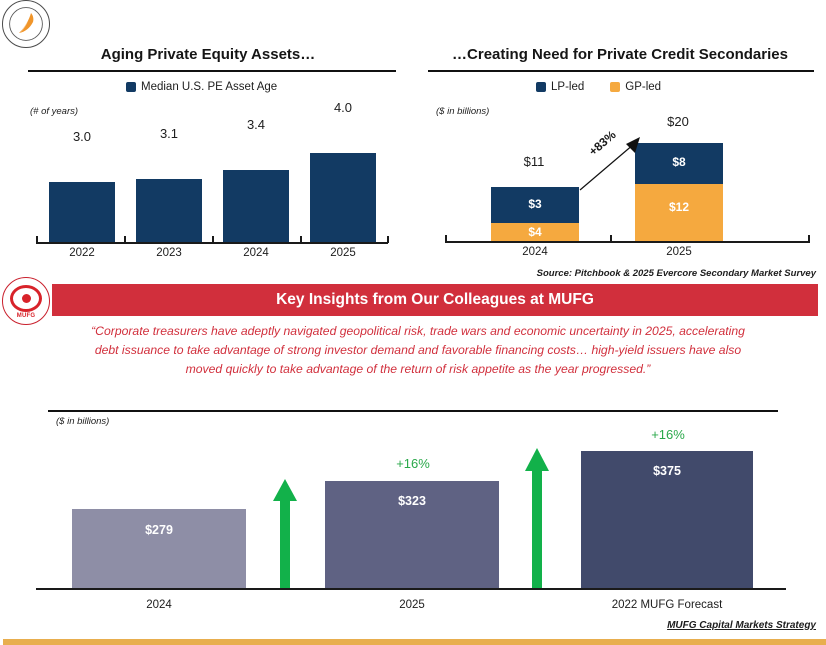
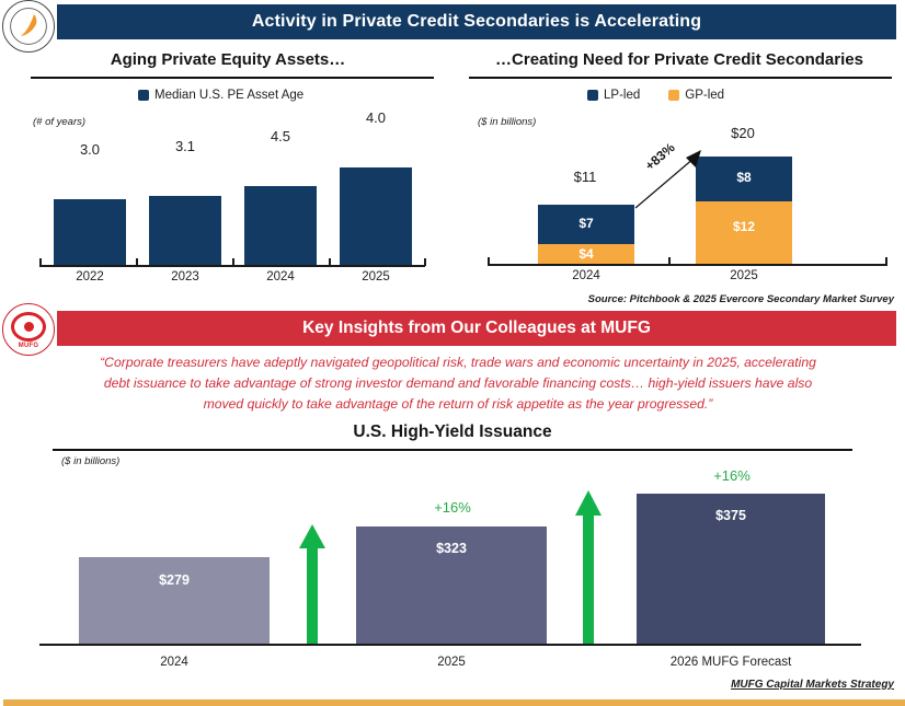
+ Activity in Private Credit Secondaries is Accelerating
  Aging Private Equity Assets…
  Median U.S. PE Asset Age
  (# of years)
  3.0
  3.1
- 3.4
+ 4.5
  4.0
  2022
  2023
  2024
  2025
  …Creating Need for Private Credit Secondaries
  LP-led
  GP-led
  ($ in billions)
  $11
- $3
+ $7
  $4
  $20
  $8
  $12
  2024
  2025
  Source: Pitchbook & 2025 Evercore Secondary Market Survey
  Key Insights from Our Colleagues at MUFG
  “Corporate treasurers have adeptly navigated geopolitical risk, trade wars and economic uncertainty in 2025, accelerating
  debt issuance to take advantage of strong investor demand and favorable financing costs… high-yield issuers have also
  moved quickly to take advantage of the return of risk appetite as the year progressed.”
+ U.S. High-Yield Issuance
  ($ in billions)
  $279
  $323
  $375
  +16%
  +16%
  2024
  2025
- 2022 MUFG Forecast
+ 2026 MUFG Forecast
  MUFG Capital Markets Strategy
